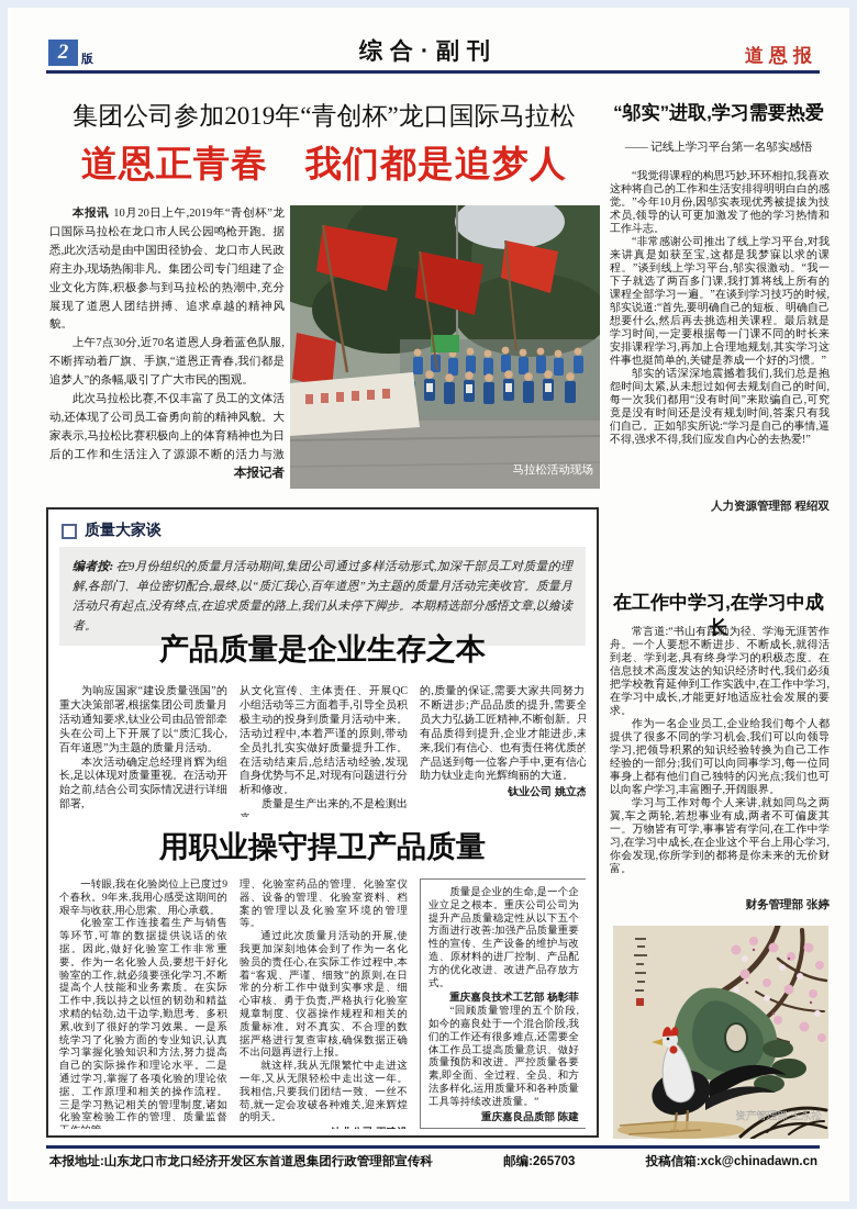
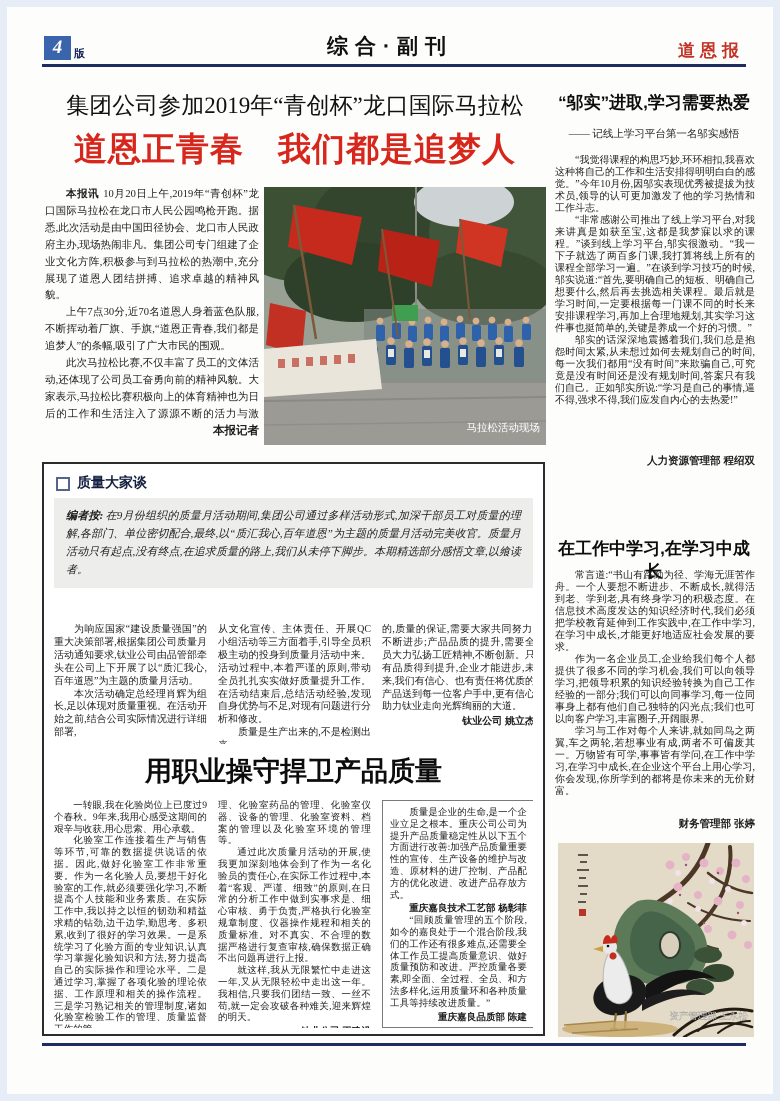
- 2
+ 4
  版
  综合·副刊
  道恩报
  集团公司参加2019年“青创杯”龙口国际马拉松
  道恩正青春 我们都是追梦人
  本报讯 10月20日上午,2019年“青创杯”龙口国际马拉松在龙口市人民公园鸣枪开跑。据悉,此次活动是由中国田径协会、龙口市人民政府主办,现场热闹非凡。集团公司专门组建了企业文化方阵,积极参与到马拉松的热潮中,充分展现了道恩人团结拼搏、追求卓越的精神风貌。
  上午7点30分,近70名道恩人身着蓝色队服,不断挥动着厂旗、手旗,“道恩正青春,我们都是追梦人”的条幅,吸引了广大市民的围观。
  此次马拉松比赛,不仅丰富了员工的文体活动,还体现了公司员工奋勇向前的精神风貌。大家表示,马拉松比赛积极向上的体育精神也为日后的工作和生活注入了源源不断的活力与激
  本报记者
  马拉松活动现场
  “邬实”进取,学习需要热爱
  —— 记线上学习平台第一名邬实感悟
  “我觉得课程的构思巧妙,环环相扣,我喜欢这种将自己的工作和生活安排得明明白白的感觉。”今年10月份,因邬实表现优秀被提拔为技术员,领导的认可更加激发了他的学习热情和工作斗志。
  “非常感谢公司推出了线上学习平台,对我来讲真是如获至宝,这都是我梦寐以求的课程。”谈到线上学习平台,邬实很激动。“我一下子就选了两百多门课,我打算将线上所有的课程全部学习一遍。”在谈到学习技巧的时候,邬实说道:“首先,要明确自己的短板、明确自己想要什么,然后再去挑选相关课程。最后就是学习时间,一定要根据每一门课不同的时长来安排课程学习,再加上合理地规划,其实学习这件事也挺简单的,关键是养成一个好的习惯。”
  邬实的话深深地震撼着我们,我们总是抱怨时间太紧,从未想过如何去规划自己的时间,每一次我们都用“没有时间”来欺骗自己,可究竟是没有时间还是没有规划时间,答案只有我们自己。正如邬实所说:“学习是自己的事情,逼不得,强求不得,我们应发自内心的去热爱!”
  人力资源管理部 程绍双
  质量大家谈
  编者按: 在9月份组织的质量月活动期间,集团公司通过多样活动形式,加深干部员工对质量的理解,各部门、单位密切配合,最终,以“质汇我心,百年道恩”为主题的质量月活动完美收官。质量月活动只有起点,没有终点,在追求质量的路上,我们从未停下脚步。本期精选部分感悟文章,以飨读者。
- 产品质量是企业生存之本
  为响应国家“建设质量强国”的重大决策部署,根据集团公司质量月活动通知要求,钛业公司由品管部牵头在公司上下开展了以“质汇我心,百年道恩”为主题的质量月活动。
  本次活动确定总经理肖辉为组长,足以体现对质量重视。在活动开始之前,结合公司实际情况进行详细部署,
  从文化宣传、主体责任、开展QC小组活动等三方面着手,引导全员积极主动的投身到质量月活动中来。活动过程中,本着严谨的原则,带动全员扎扎实实做好质量提升工作。在活动结束后,总结活动经验,发现自身优势与不足,对现有问题进行分析和修改。
  质量是生产出来的,不是检测出
  的,质量的保证,需要大家共同努力不断进步;产品品质的提升,需要全员大力弘扬工匠精神,不断创新。只有品质得到提升,企业才能进步,未来,我们有信心、也有责任将优质的产品送到每一位客户手中,更有信心助力钛业走向光辉绚丽的大道。
  钛业公司 姚立杰
  用职业操守捍卫产品质量
  一转眼,我在化验岗位上已度过9个春秋。9年来,我用心感受这期间的艰辛与收获,用心思索、用心承载。
  化验室工作连接着生产与销售等环节,可靠的数据提供说话的依据。因此,做好化验室工作非常重要。作为一名化验人员,要想干好化验室的工作,就必须要强化学习,不断提高个人技能和业务素质。在实际工作中,我以持之以恒的韧劲和精益求精的钻劲,边干边学,勤思考、多积累,收到了很好的学习效果。一是系统学习了化验方面的专业知识,认真学习掌握化验知识和方法,努力提高自己的实际操作和理论水平。二是通过学习,掌握了各项化验的理论依据、工作原理和相关的操作流程。三是学习熟记相关的管理制度,诸如化验室检验工作的管理、质量监督
  理、化验室药品的管理、化验室仪器、设备的管理、化验室资料、档案的管理以及化验室环境的管理等。
  通过此次质量月活动的开展,使我更加深刻地体会到了作为一名化验员的责任心,在实际工作过程中,本着“客观、严谨、细致”的原则,在日常的分析工作中做到实事求是、细心审核、勇于负责,严格执行化验室规章制度、仪器操作规程和相关的质量标准。对不真实、不合理的数据严格进行复查审核,确保数据正确不出问题再进行上报。
  就这样,我从无限繁忙中走进这一年,又从无限轻松中走出这一年。我相信,只要我们团结一致、一丝不苟,就一定会攻破各种难关,迎来辉煌的明天。
  质量是企业的生命,是一个企业立足之根本。重庆公司公司为提升产品质量稳定性从以下五个方面进行改善:加强产品质量重要性的宣传、生产设备的维护与改造、原材料的进厂控制、产品配方的优化改进、改进产品存放方式。
  重庆嘉良技术工艺部 杨彰菲
  “回顾质量管理的五个阶段,如今的嘉良处于一个混合阶段,我们的工作还有很多难点,还需要全体工作员工提高质量意识、做好质量预防和改进。严控质量各要素,即全面、全过程、全员、和方法多样化,运用质量环和各种质量工具等持续改进质量。”
  重庆嘉良品质部 陈建
  在工作中学习,在学习中成长
  常言道:“书山有路勤为径、学海无涯苦作舟。一个人要想不断进步、不断成长,就得活到老、学到老,具有终身学习的积极态度。在信息技术高度发达的知识经济时代,我们必须把学校教育延伸到工作实践中,在工作中学习,在学习中成长,才能更好地适应社会发展的要求。
  作为一名企业员工,企业给我们每个人都提供了很多不同的学习机会,我们可以向领导学习,把领导积累的知识经验转换为自己工作经验的一部分;我们可以向同事学习,每一位同事身上都有他们自己独特的闪光点;我们也可以向客户学习,丰富圈子,开阔眼界。
  学习与工作对每个人来讲,就如同鸟之两翼,车之两轮,若想事业有成,两者不可偏废其一。万物皆有可学,事事皆有学问,在工作中学习,在学习中成长,在企业这个平台上用心学习,你会发现,你所学到的都将是你未来的无价财富。
  财务管理部 张婷
  资产管理部 王永松
- 本报地址:山东龙口市龙口经济开发区东首道恩集团行政管理部宣传科
- 邮编:265703
- 投稿信箱:xck@chinadawn.cn
